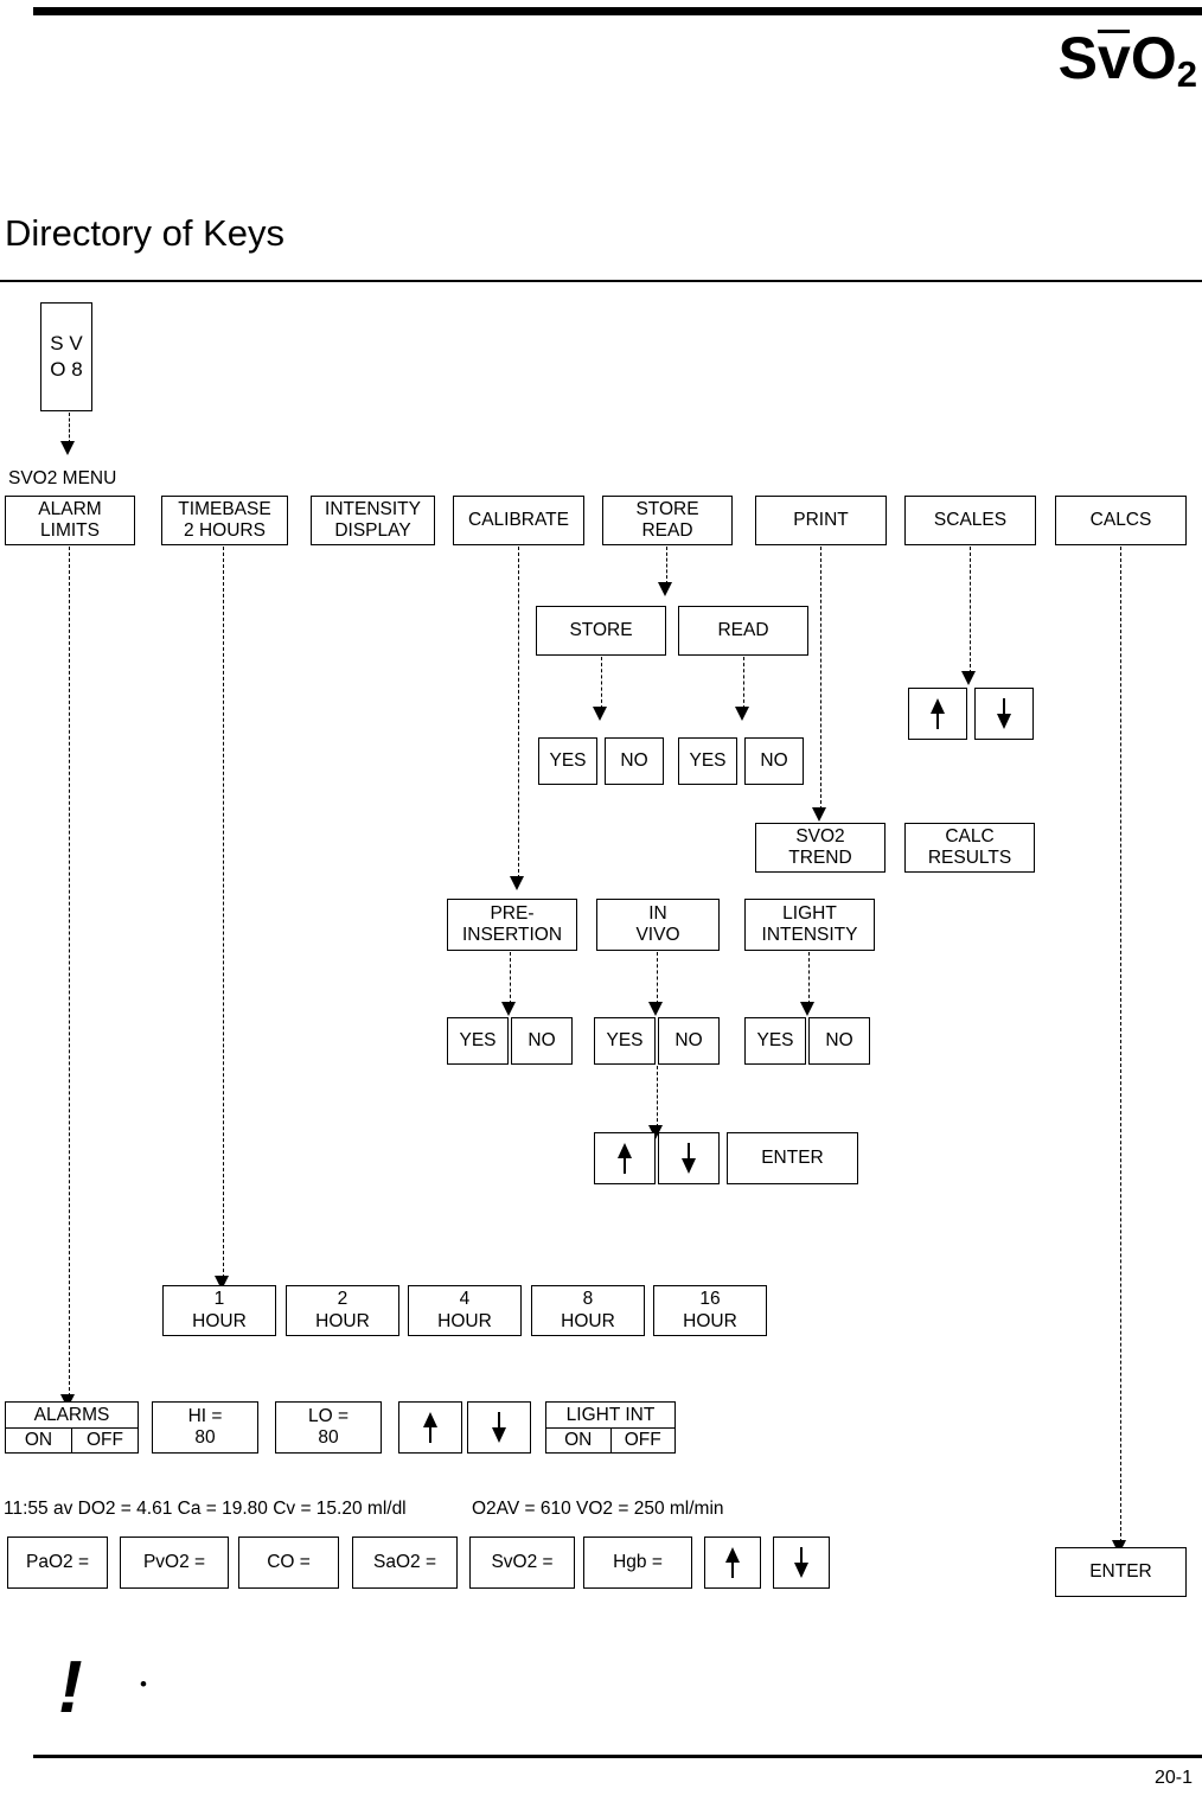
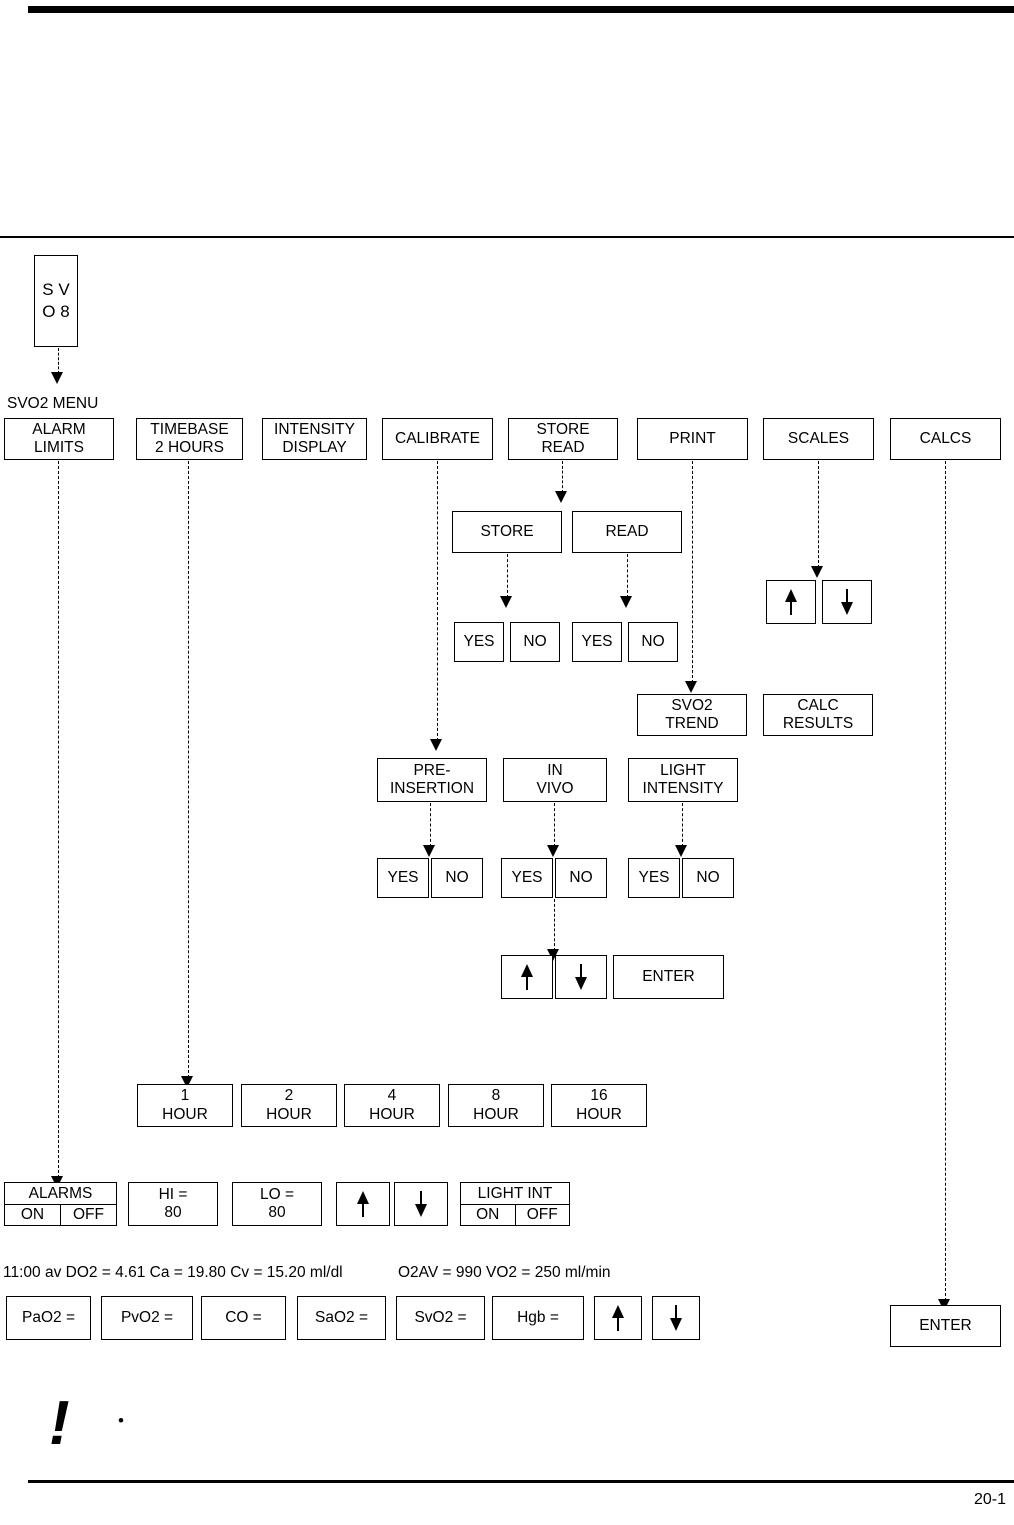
- SvO2
- Directory of Keys
  S V O 8
  SVO2 MENU
  ALARM
  LIMITS
  TIMEBASE
  2 HOURS
  INTENSITY
  DISPLAY
  CALIBRATE
  STORE
  READ
  PRINT
  SCALES
  CALCS
  STORE
  READ
  YES
  NO
  YES
  NO
  SVO2
  TREND
  CALC
  RESULTS
  PRE-
  INSERTION
  IN
  VIVO
  LIGHT
  INTENSITY
  YES
  NO
  YES
  NO
  YES
  NO
  ENTER
  1
  HOUR
  2
  HOUR
  4
  HOUR
  8
  HOUR
  16
  HOUR
  ALARMS
  ON
  OFF
  HI =
  80
  LO =
  80
  LIGHT INT
  ON
  OFF
- 11:55 av DO2 = 4.61 Ca = 19.80 Cv = 15.20 ml/dl
+ 11:00 av DO2 = 4.61 Ca = 19.80 Cv = 15.20 ml/dl
- O2AV = 610 VO2 = 250 ml/min
+ O2AV = 990 VO2 = 250 ml/min
  PaO2 =
  PvO2 =
  CO =
  SaO2 =
  SvO2 =
  Hgb =
  ENTER
  !
  •
  20-1
